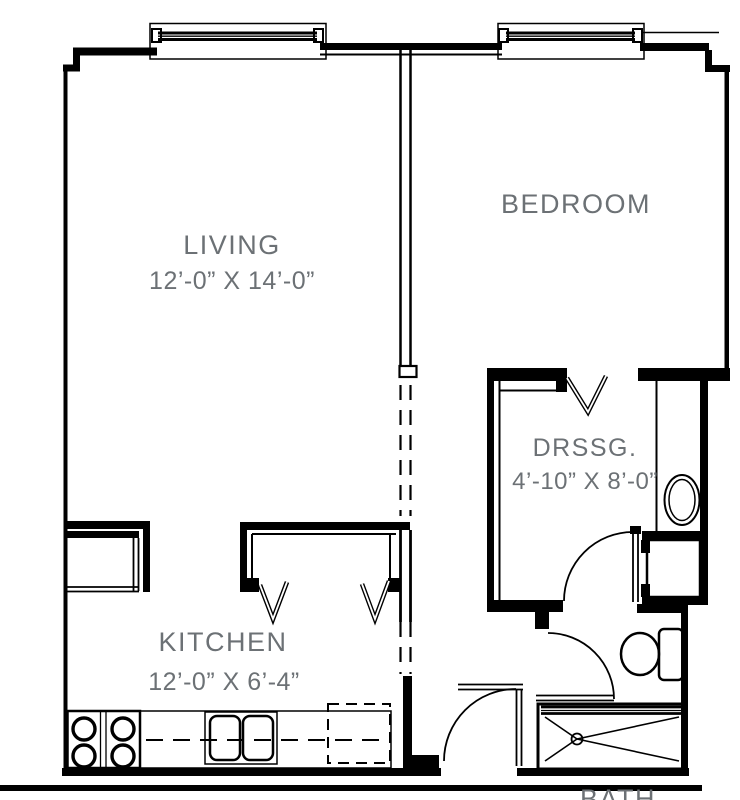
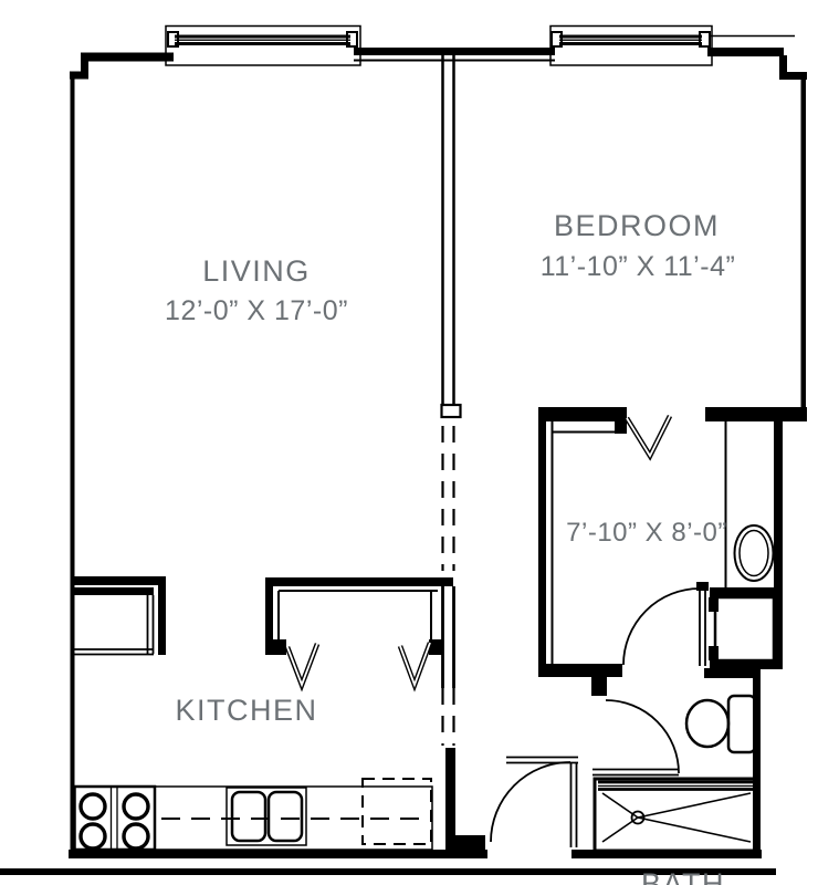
  LIVING
- 12’-0” X 14’-0”
+ 12’-0” X 17’-0”
  BEDROOM
+ 11’-10” X 11’-4”
  KITCHEN
- 12’-0” X 6’-4”
- DRSSG.
- 4’-10” X 8’-0”
+ 7’-10” X 8’-0”
  BATH
